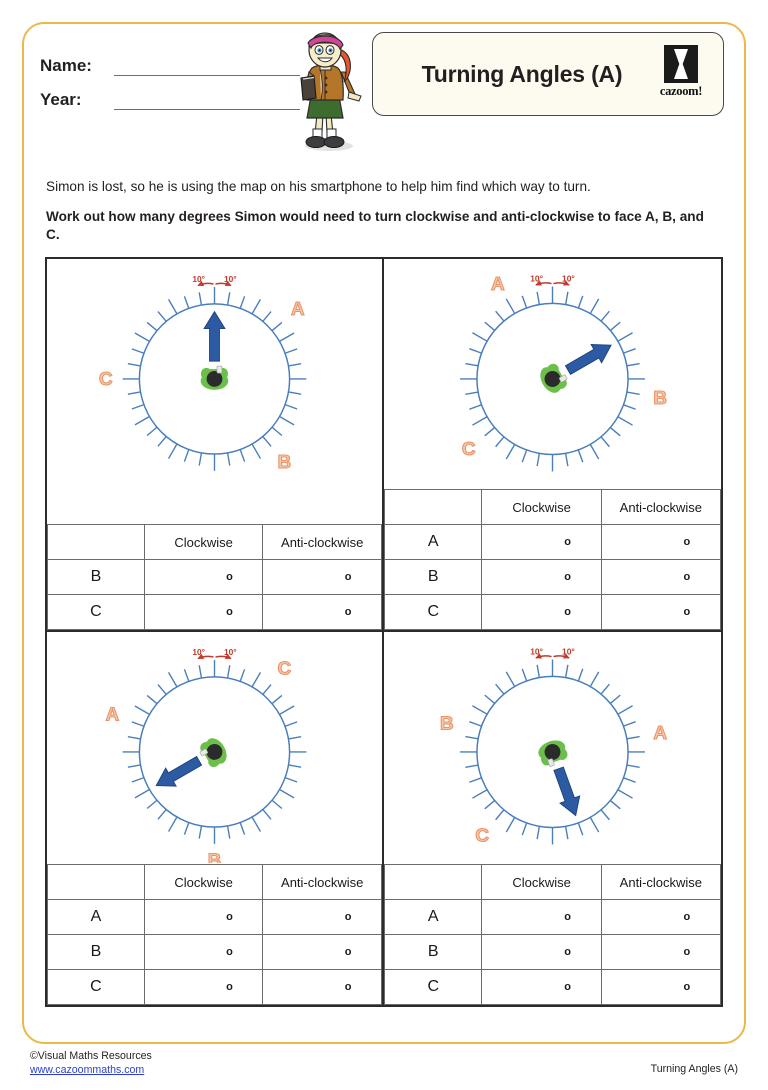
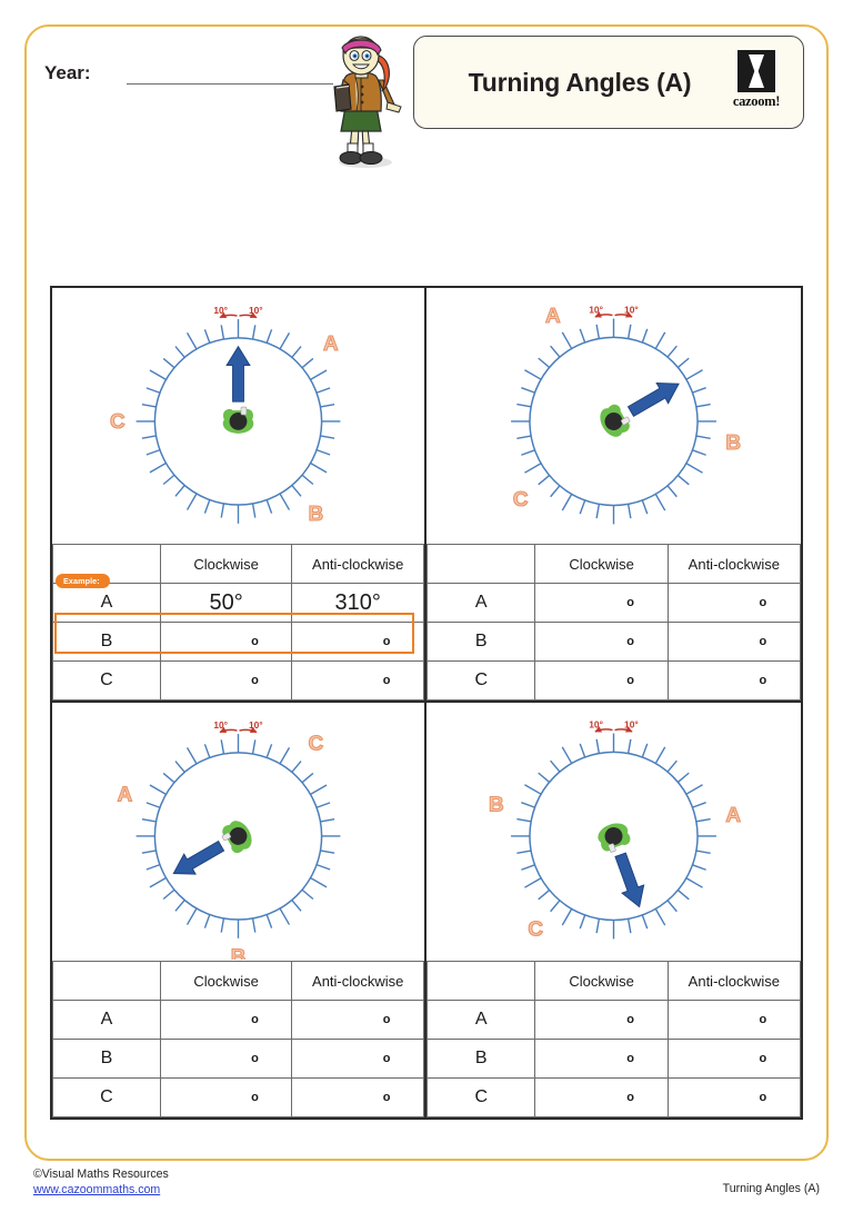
- Name:
  Year:
  Turning Angles (A)
  cazoom!
- Simon is lost, so he is using the map on his smartphone to help him find which way to turn.
- Work out how many degrees Simon would need to turn clockwise and anti-clockwise to face A, B, and C.
  10°
  10°
  A
  B
  C
  	Clockwise	Anti-clockwise
+ AExample:	50°	310°
  B	o	o
  C	o	o
  10°
  10°
  A
  B
  C
  	Clockwise	Anti-clockwise
  A	o	o
  B	o	o
  C	o	o
  10°
  10°
  A
  B
  C
  	Clockwise	Anti-clockwise
  A	o	o
  B	o	o
  C	o	o
  10°
  10°
  A
  B
  C
  	Clockwise	Anti-clockwise
  A	o	o
  B	o	o
  C	o	o
  ©Visual Maths Resources
  www.cazoommaths.com
  Turning Angles (A)
